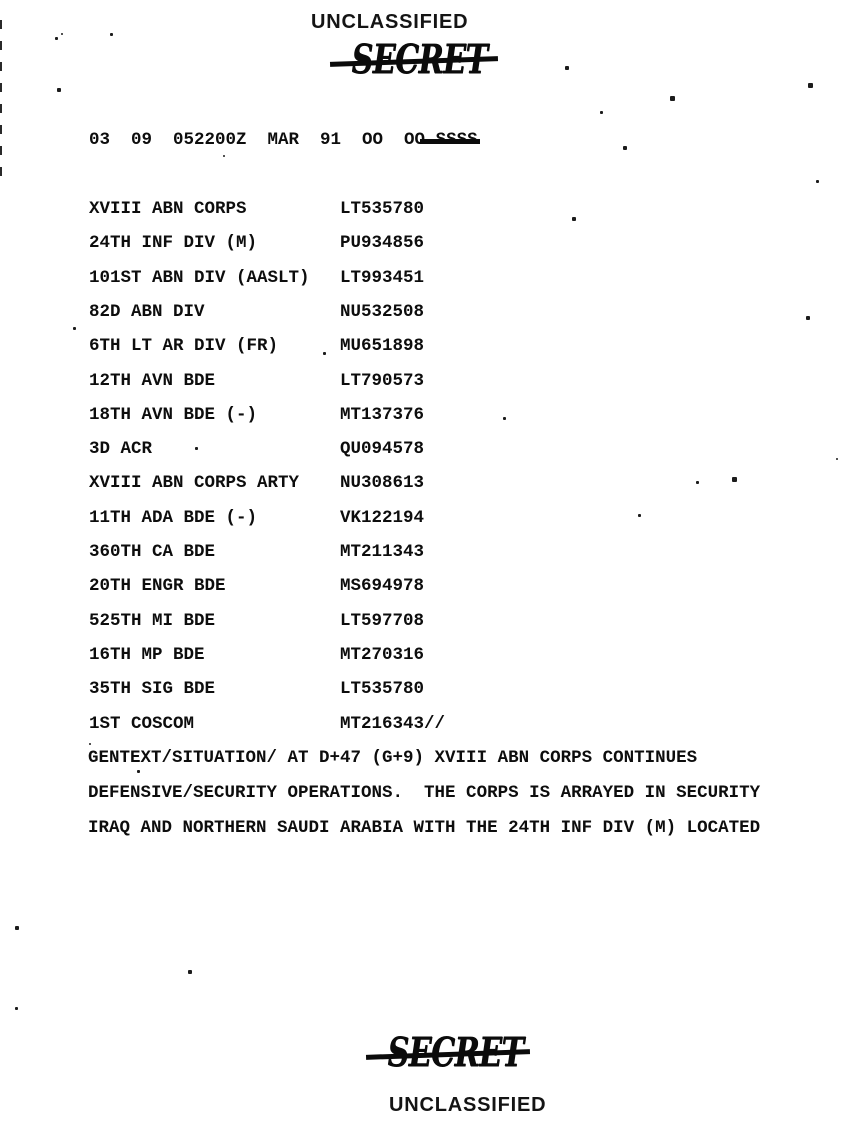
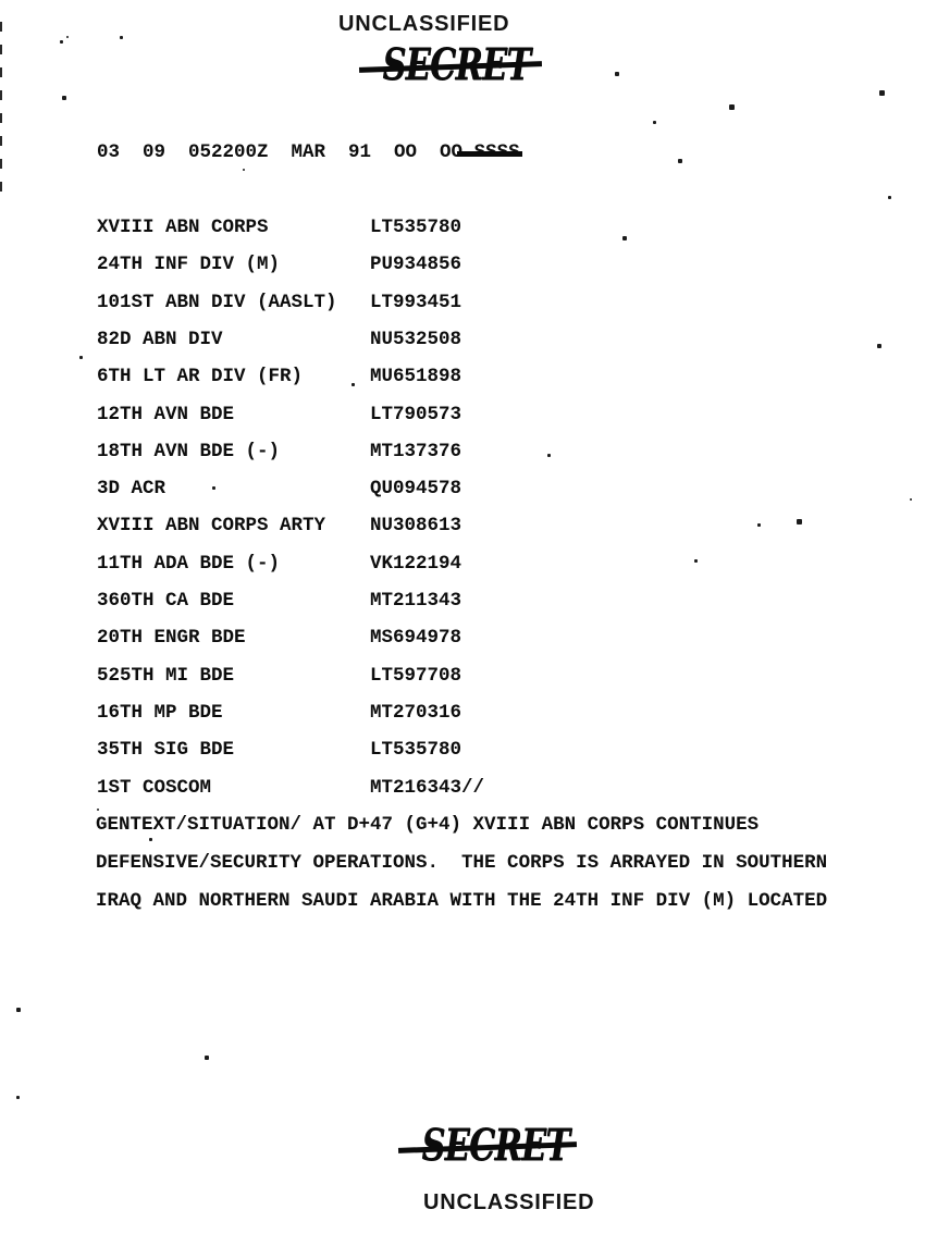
  UNCLASSIFIED
  03 09 052200Z MAR 91 OO O SSSS
  XVIII ABN CORPS
  LT535780
  24TH INF DIV (M)
  PU934856
  101ST ABN DIV (AASLT)
  LT993451
  82D ABN DIV
  NU532508
  6TH LT AR DIV (FR)
  MU651898
  12TH AVN BDE
  LT790573
  18TH AVN BDE (-)
  MT137376
  3D ACR
  QU094578
  XVIII ABN CORPS ARTY
  NU308613
  11TH ADA BDE (-)
  VK122194
  360TH CA BDE
  MT211343
  20TH ENGR BDE
  MS694978
  525TH MI BDE
  LT597708
  16TH MP BDE
  MT270316
  35TH SIG BDE
  LT535780
  1ST COSCOM
  MT216343//
- GENTEXT/SITUATION/ AT D+47 (G+9) XVIII ABN CORPS CONTINUES
+ GENTEXT/SITUATION/ AT D+47 (G+4) XVIII ABN CORPS CONTINUES
- DEFENSIVE/SECURITY OPERATIONS. THE CORPS IS ARRAYED IN SECURITY
+ DEFENSIVE/SECURITY OPERATIONS. THE CORPS IS ARRAYED IN SOUTHERN
  IRAQ AND NORTHERN SAUDI ARABIA WITH THE 24TH INF DIV (M) LOCATED
  UNCLASSIFIED
